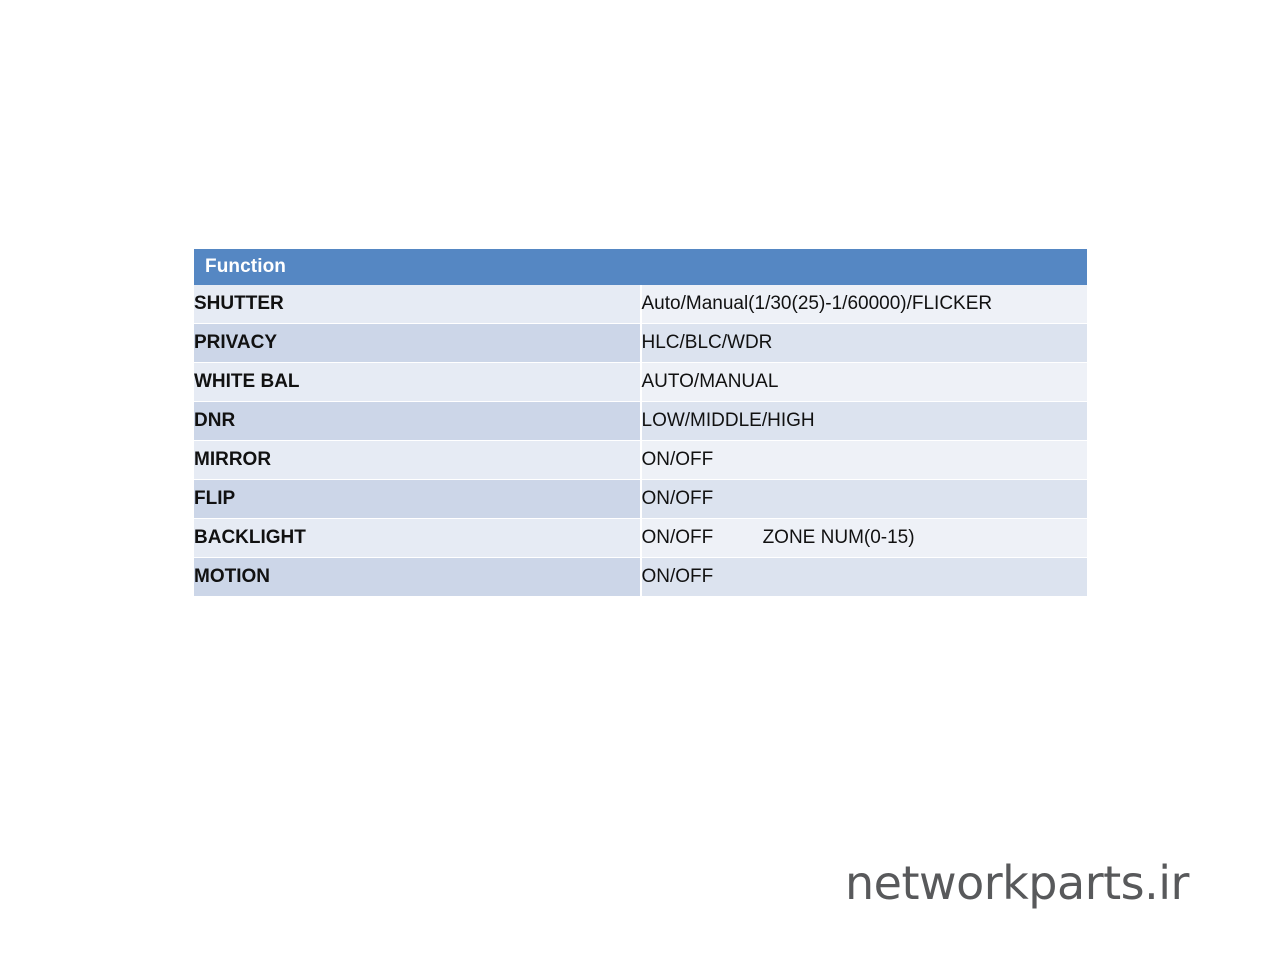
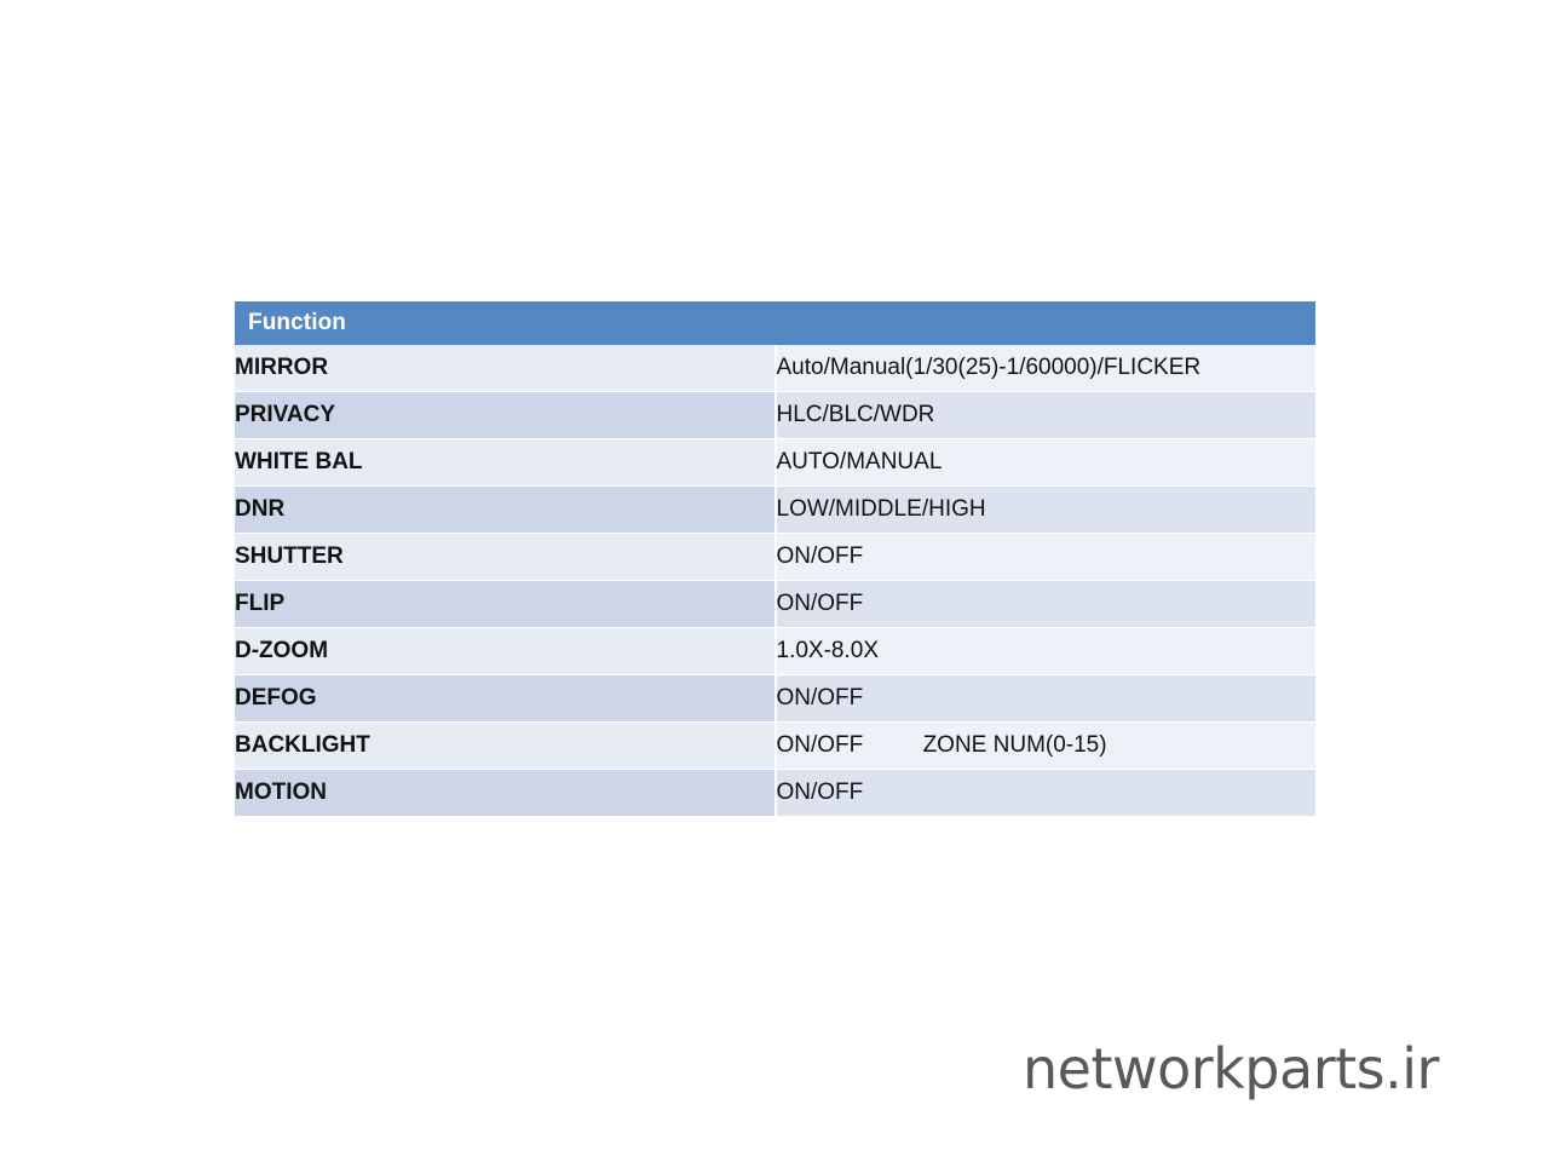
  Function
- SHUTTER	Auto/Manual(1/30(25)-1/60000)/FLICKER
+ MIRROR	Auto/Manual(1/30(25)-1/60000)/FLICKER
  PRIVACY	HLC/BLC/WDR
  WHITE BAL	AUTO/MANUAL
  DNR	LOW/MIDDLE/HIGH
- MIRROR	ON/OFF
+ SHUTTER	ON/OFF
  FLIP	ON/OFF
+ D-ZOOM	1.0X-8.0X
+ DEFOG	ON/OFF
  BACKLIGHT	ON/OFF ZONE NUM(0-15)
  MOTION	ON/OFF
  networkparts.ir
